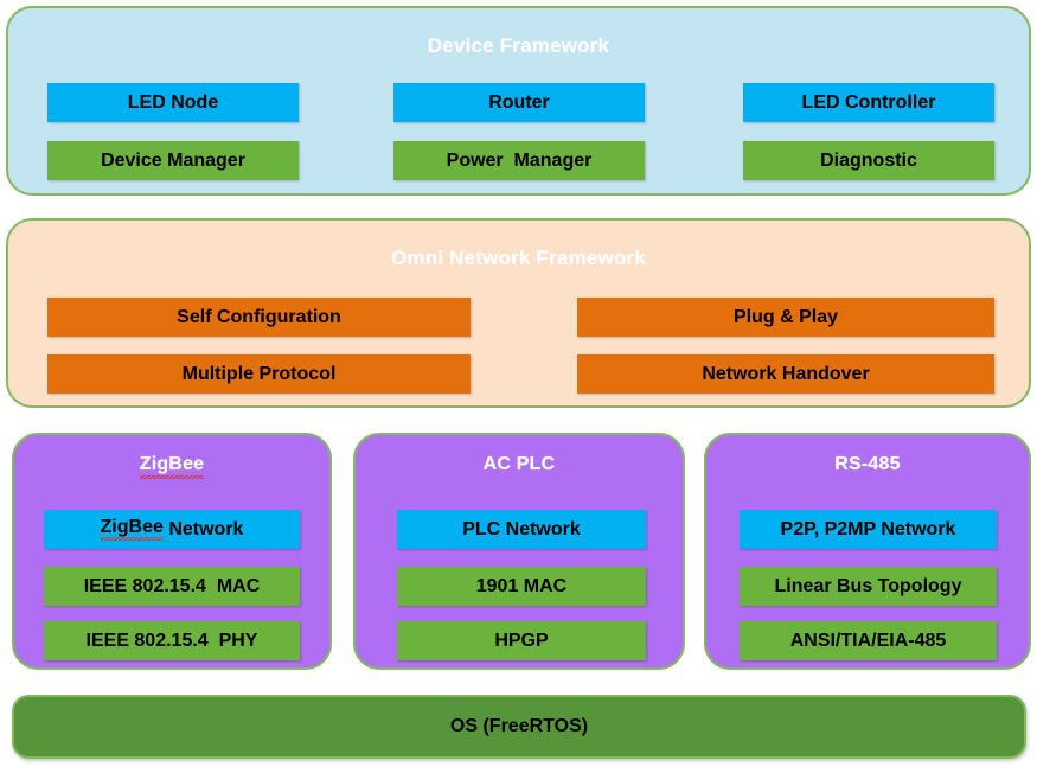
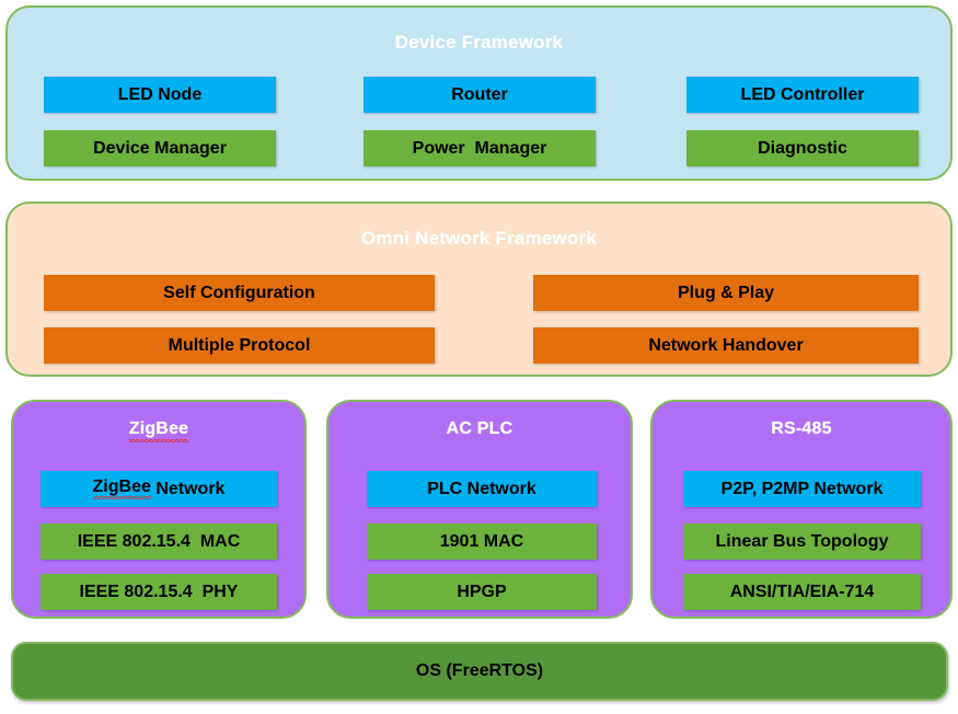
  Device Framework
  LED Node
  Router
  LED Controller
  Device Manager
  Power Manager
  Diagnostic
  Omni Network Framework
  Self Configuration
  Plug & Play
  Multiple Protocol
  Network Handover
  ZigBee
  ZigBee
  Network
  IEEE 802.15.4 MAC
  IEEE 802.15.4 PHY
  AC PLC
  PLC Network
  1901 MAC
  HPGP
  RS-485
  P2P, P2MP Network
  Linear Bus Topology
- ANSI/TIA/EIA-485
+ ANSI/TIA/EIA-714
  OS (FreeRTOS)
